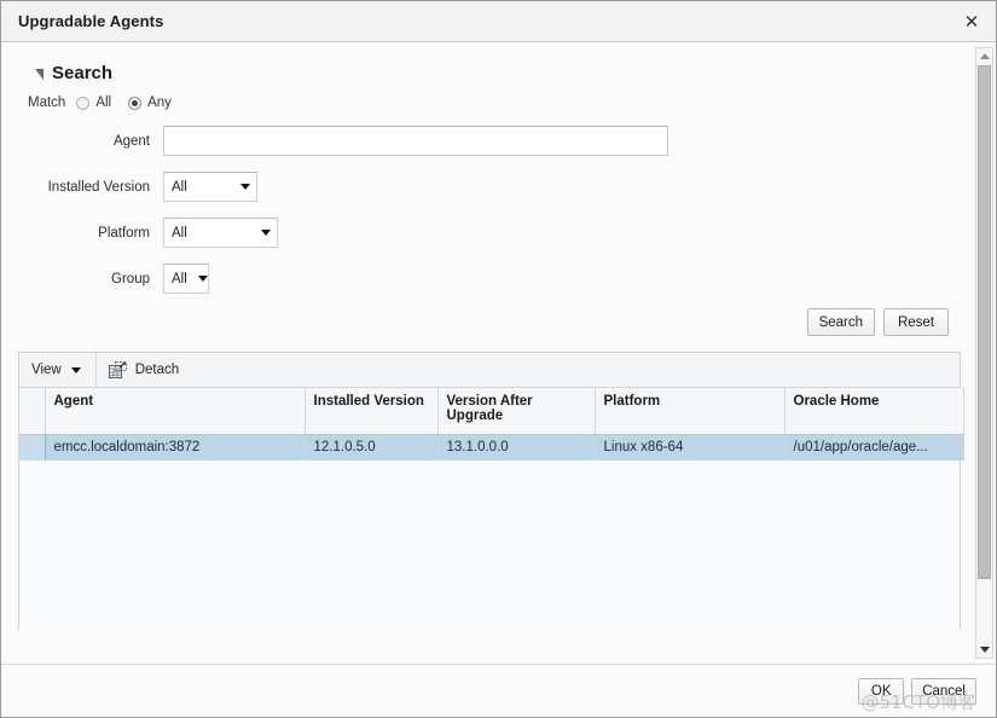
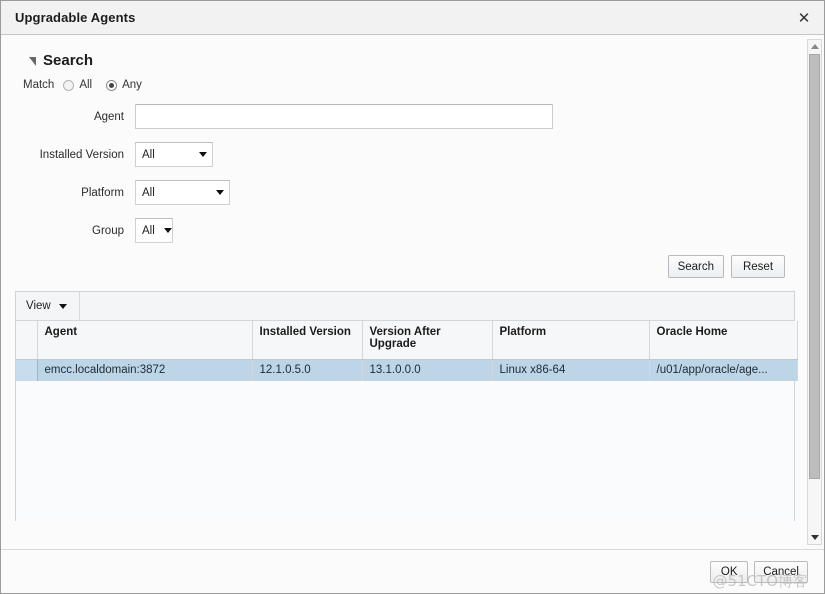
  Upgradable Agents
  ✕
  Search
  Match
  All
  Any
  Agent
  Installed Version
  All
  Platform
  All
  Group
  All
  Search
  Reset
  View
- Detach
  	Agent	Installed Version	Version After Upgrade	Platform	Oracle Home
  	emcc.localdomain:3872	12.1.0.5.0	13.1.0.0.0	Linux x86-64	/u01/app/oracle/age...
  OK
  Cancel
  @51CTO博客
